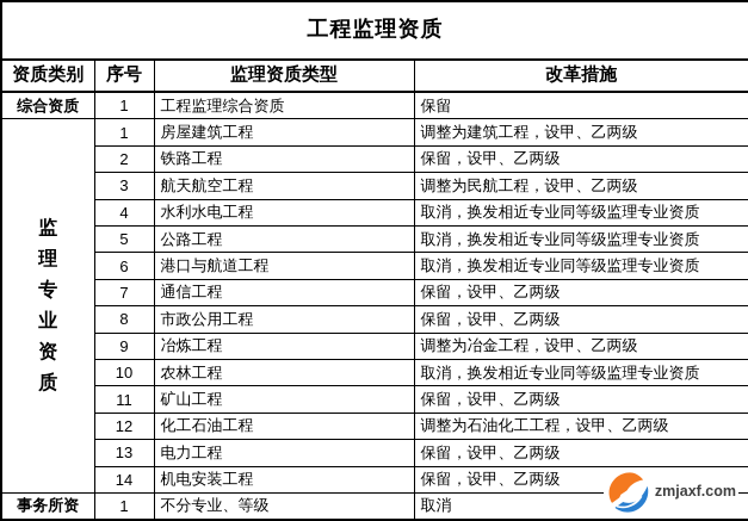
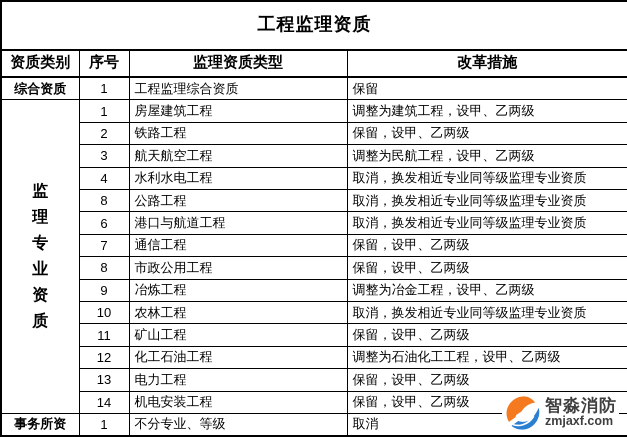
  工程监理资质
  资质类别	序号	监理资质类型	改革措施
  综合资质	1	工程监理综合资质	保留
  监理专业资质	1	房屋建筑工程	调整为建筑工程，设甲、乙两级
  2	铁路工程	保留，设甲、乙两级
  3	航天航空工程	调整为民航工程，设甲、乙两级
  4	水利水电工程	取消，换发相近专业同等级监理专业资质
- 5	公路工程	取消，换发相近专业同等级监理专业资质
+ 8	公路工程	取消，换发相近专业同等级监理专业资质
  6	港口与航道工程	取消，换发相近专业同等级监理专业资质
  7	通信工程	保留，设甲、乙两级
  8	市政公用工程	保留，设甲、乙两级
  9	冶炼工程	调整为冶金工程，设甲、乙两级
  10	农林工程	取消，换发相近专业同等级监理专业资质
  11	矿山工程	保留，设甲、乙两级
  12	化工石油工程	调整为石油化工工程，设甲、乙两级
  13	电力工程	保留，设甲、乙两级
  14	机电安装工程	保留，设甲、乙两级
  事务所资	1	不分专业、等级	取消
+ 智淼消防
  zmjaxf.com
